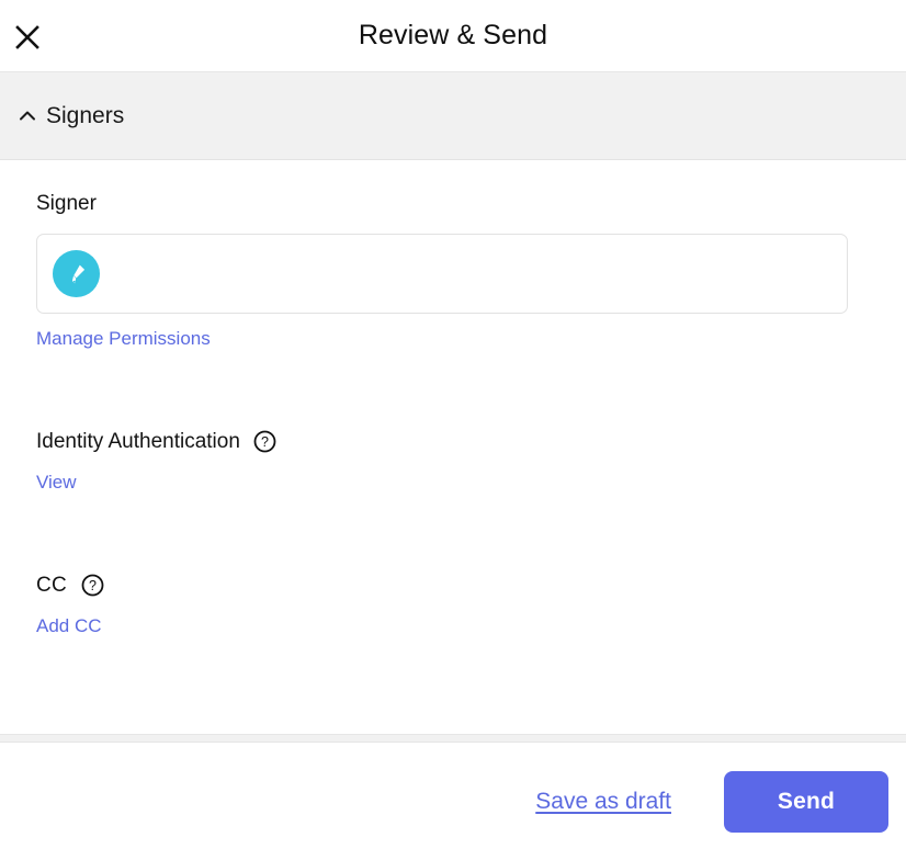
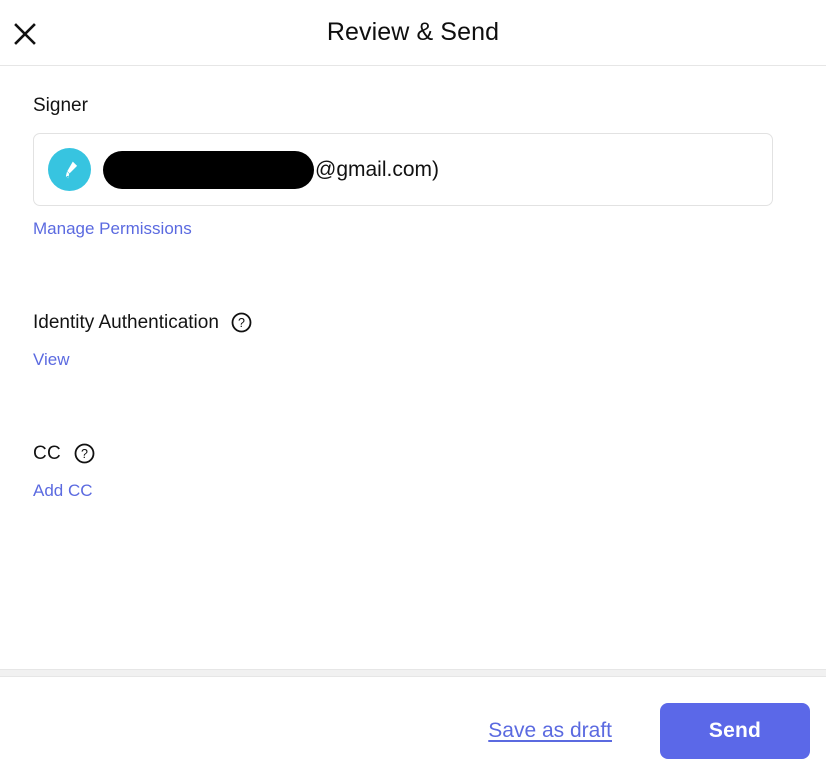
  Review & Send
- Signers
  Signer
+ @gmail.com)
  Manage Permissions
  Identity Authentication
  ?
  View
  CC
  ?
  Add CC
  Save as draft
  Send
